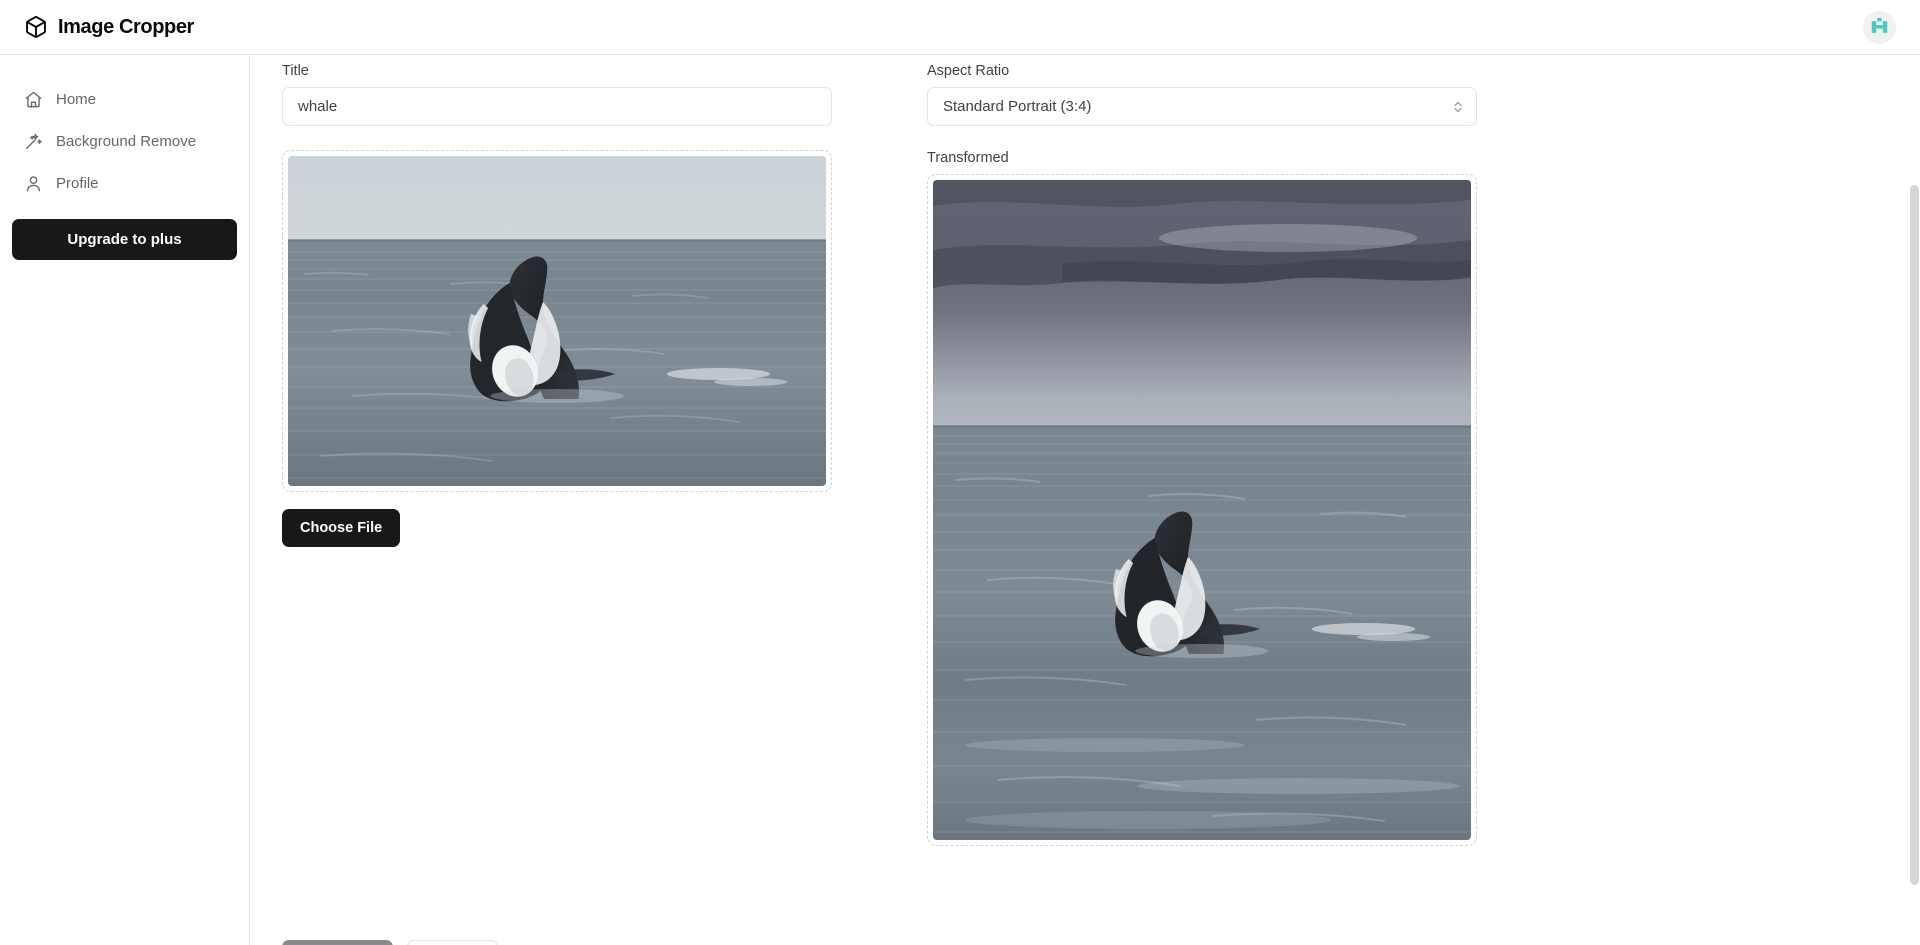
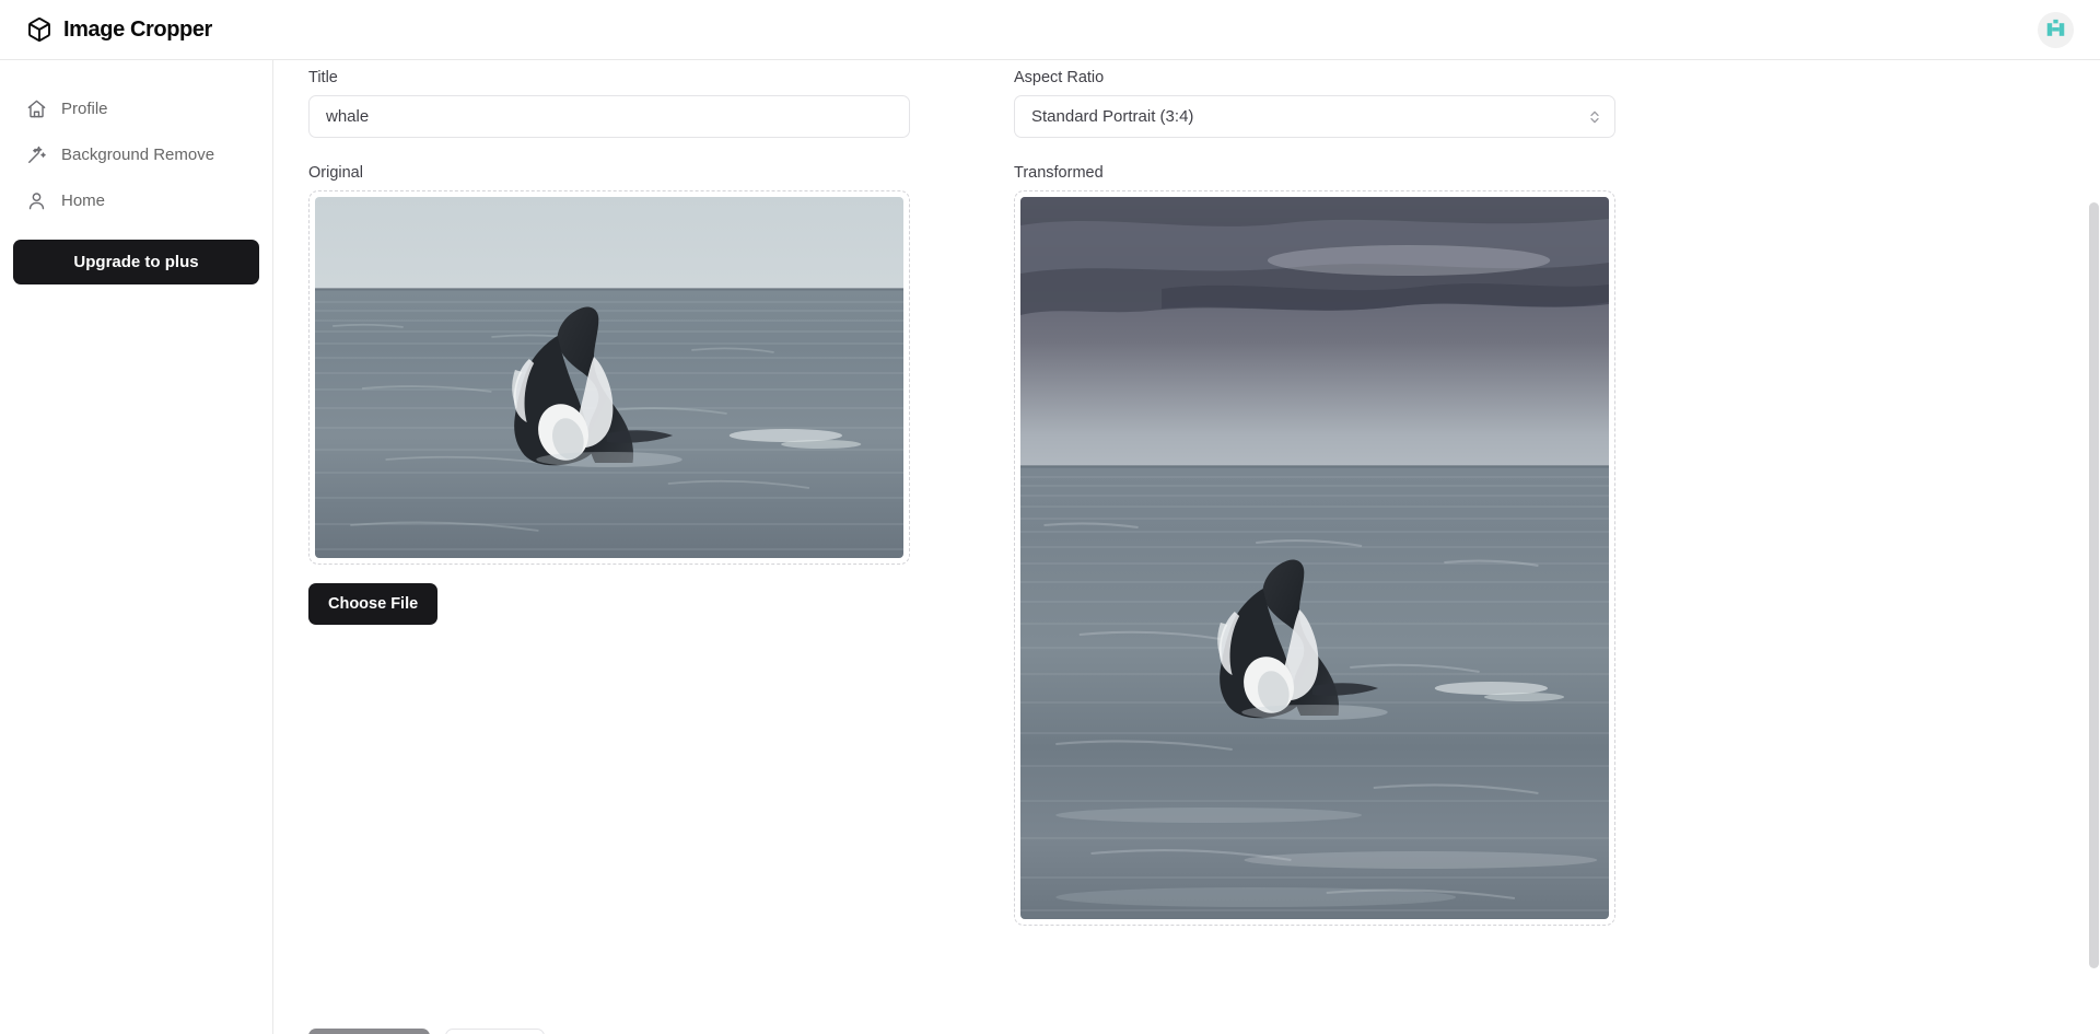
  Image Cropper
- Home
+ Profile
  Background Remove
- Profile
+ Home
  Upgrade to plus
  Title
  whale
  Aspect Ratio
  Standard Portrait (3:4)
+ Original
  Choose File
  Transformed
